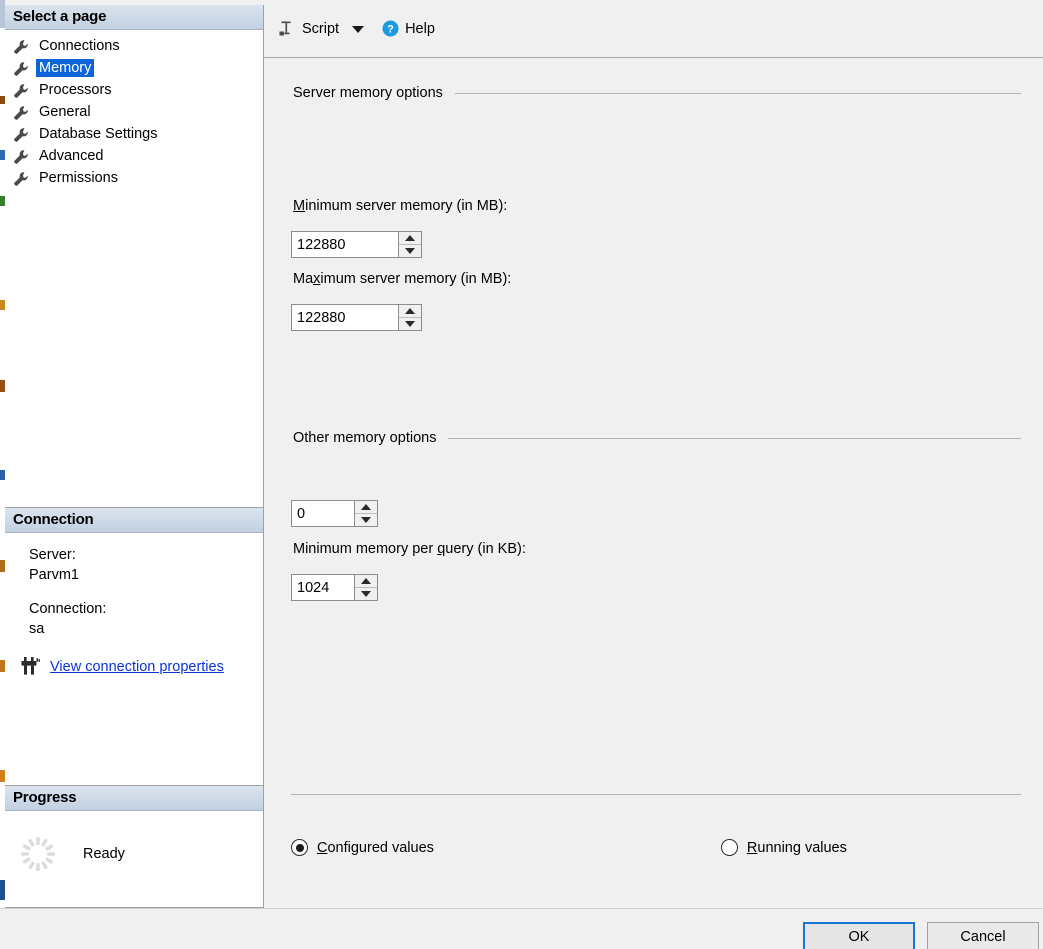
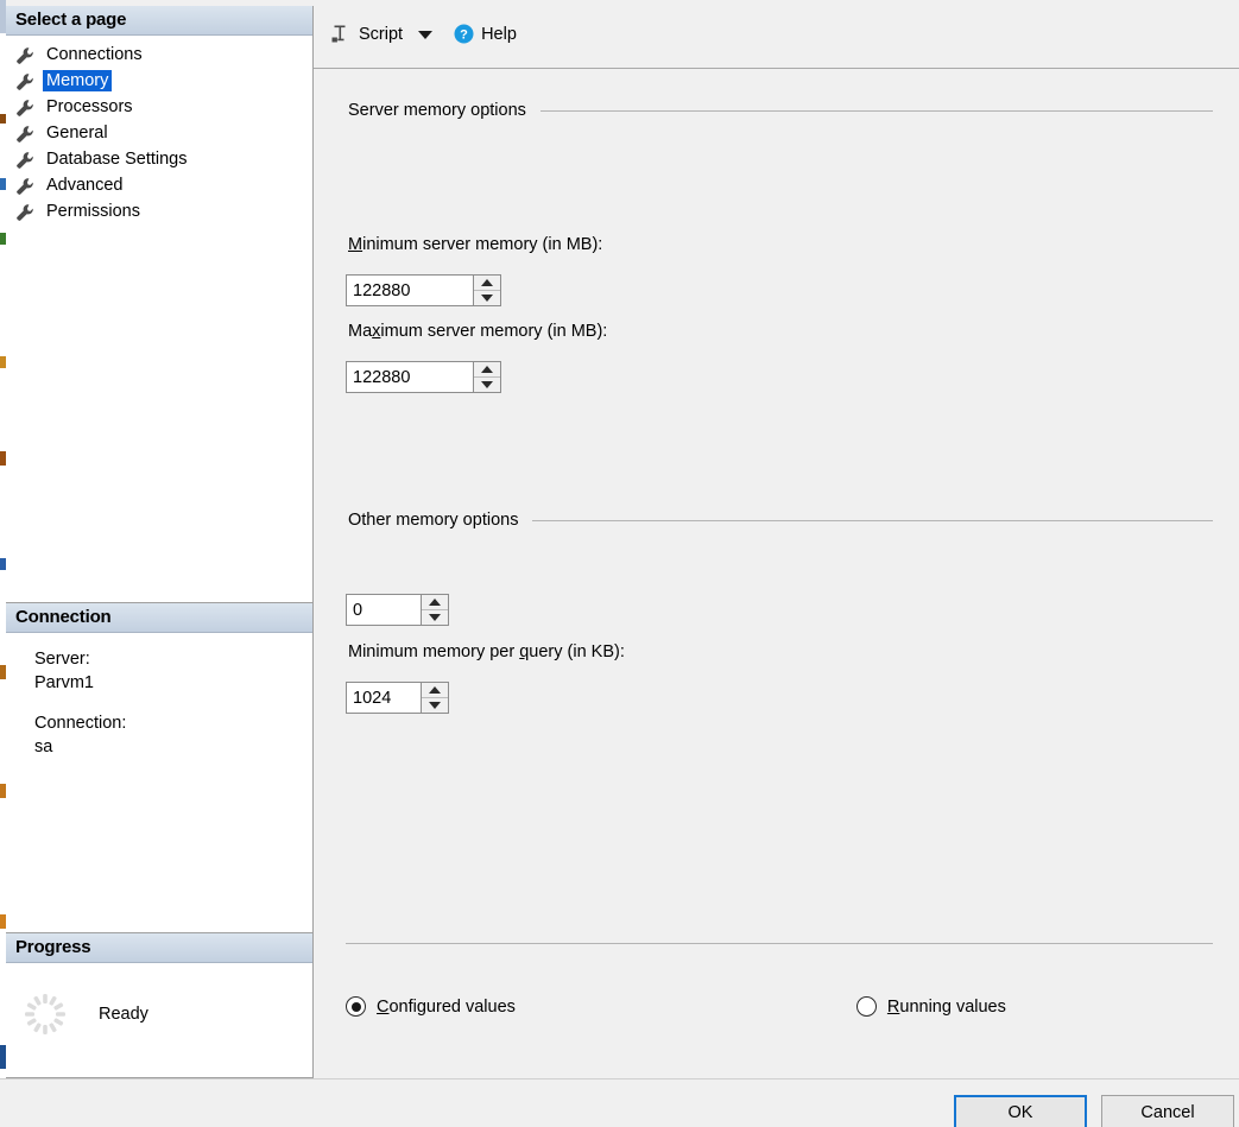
  Select a page
  Connections
  Memory
  Processors
  General
  Database Settings
  Advanced
  Permissions
  Connection
  Server:
  Parvm1
  Connection:
  sa
- View connection properties
  Progress
  Ready
  Script
  ?
  Help
  Server memory options
  Minimum server memory (in MB):
  122880
  Maximum server memory (in MB):
  122880
  Other memory options
  0
  Minimum memory per query (in KB):
  1024
  Configured values
  Running values
  OK
  Cancel
